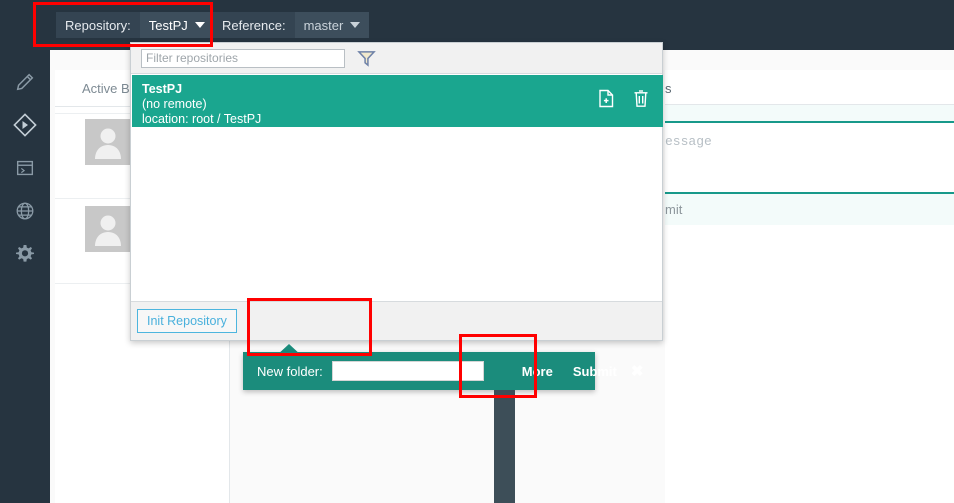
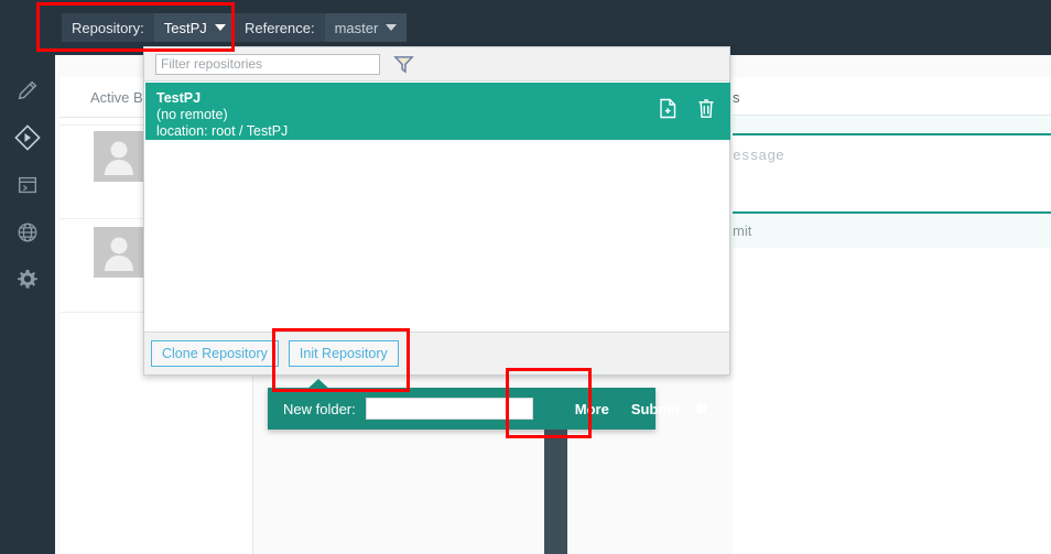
  Active B
  s
  essage
  mit
  Repository:
  TestPJ
  Reference:
  master
  Filter repositories
  TestPJ
  (no remote)
  location: root / TestPJ
+ Clone Repository
  Init Repository
  New folder:
  More
  Submit
